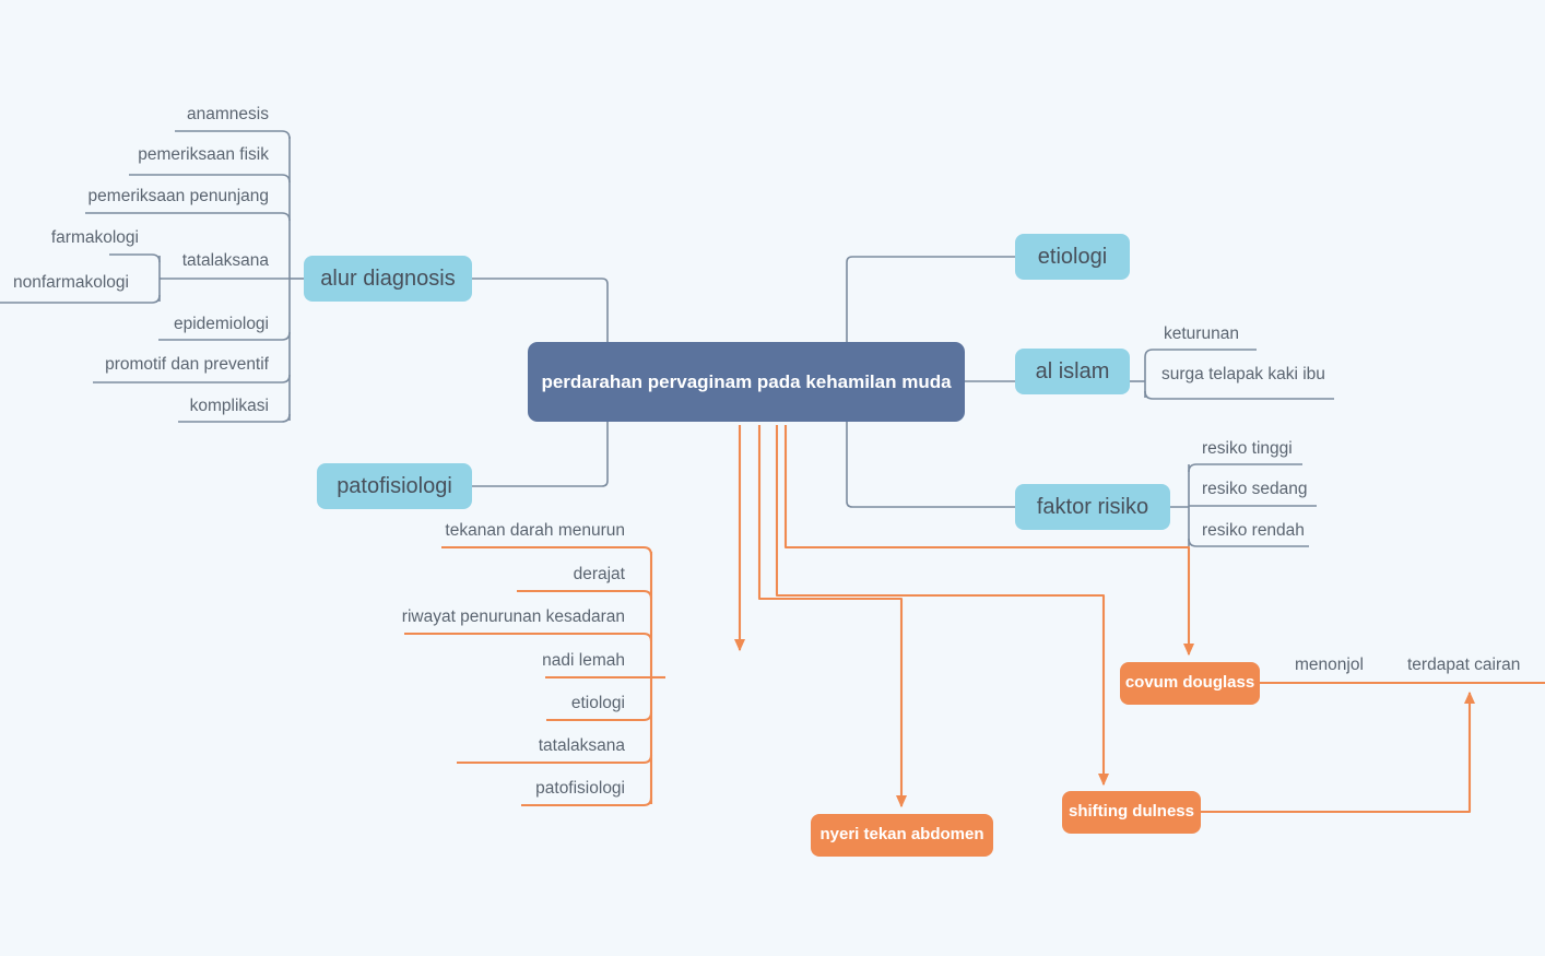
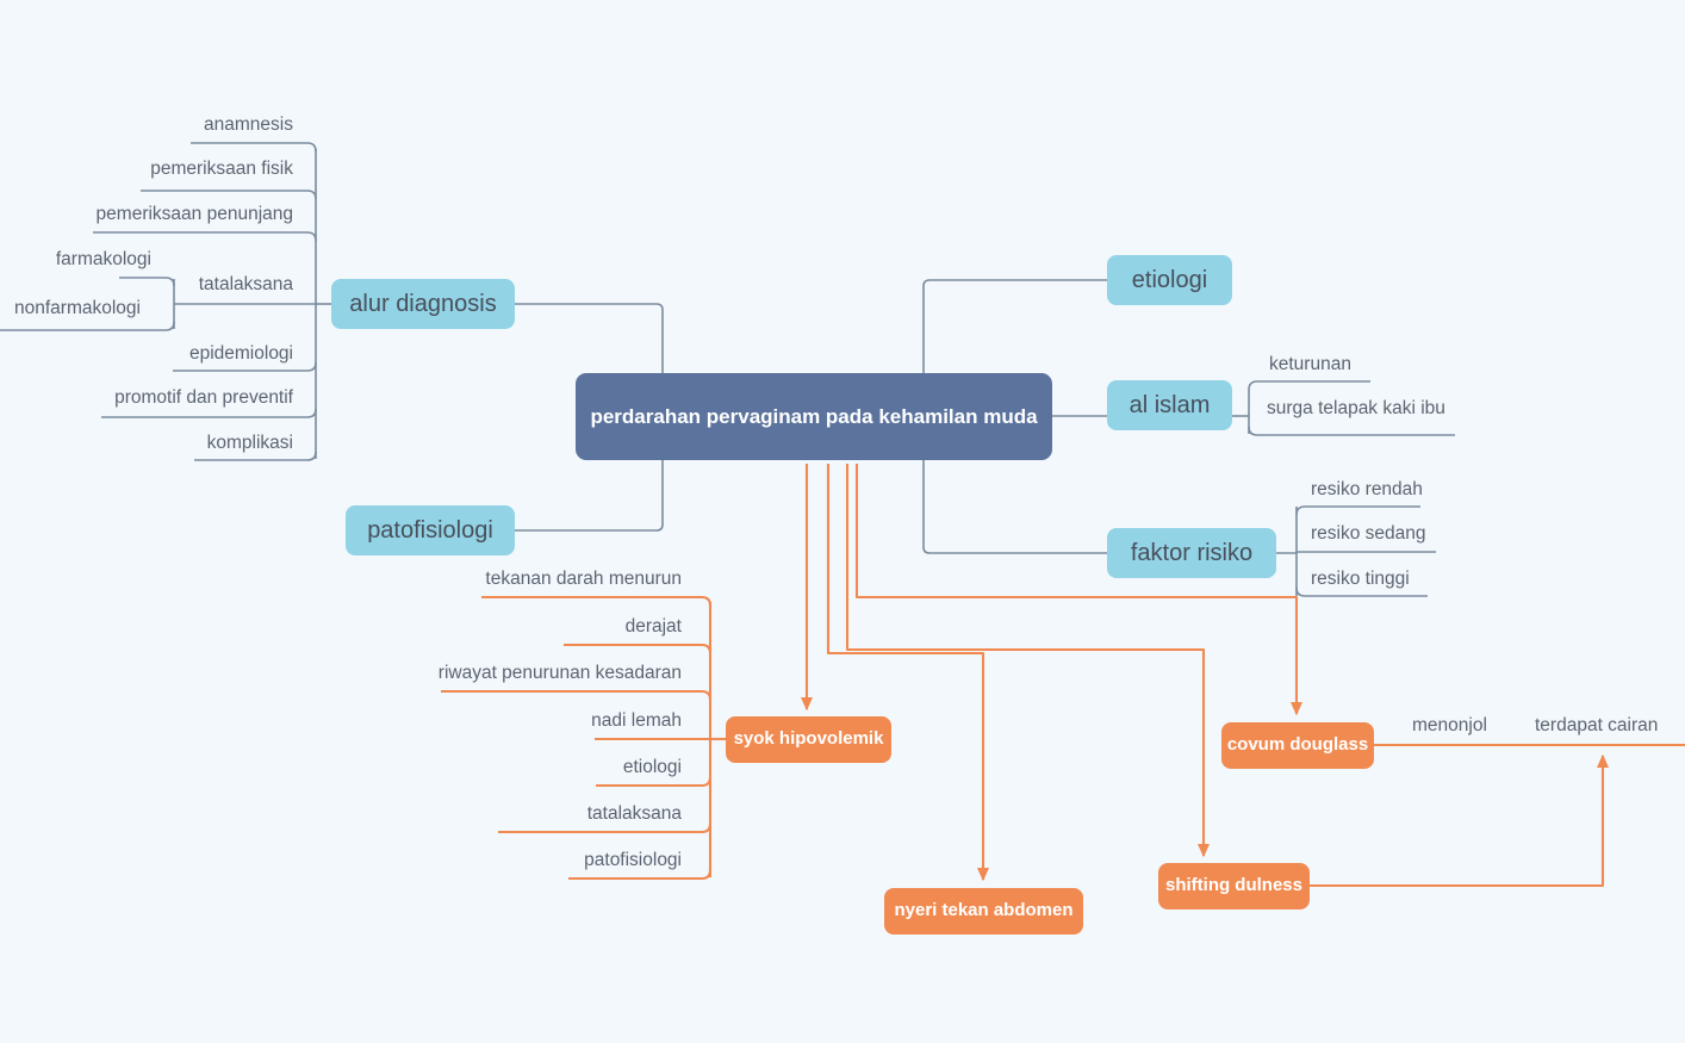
  perdarahan pervaginam pada kehamilan muda
  alur diagnosis
  patofisiologi
  etiologi
  al islam
  faktor risiko
+ syok hipovolemik
  nyeri tekan abdomen
  covum douglass
  shifting dulness
  anamnesis
  pemeriksaan fisik
  pemeriksaan penunjang
  tatalaksana
  epidemiologi
  promotif dan preventif
  komplikasi
  farmakologi
  nonfarmakologi
  keturunan
  surga telapak kaki ibu
- resiko tinggi
+ resiko rendah
  resiko sedang
- resiko rendah
+ resiko tinggi
  tekanan darah menurun
  derajat
  riwayat penurunan kesadaran
  nadi lemah
  etiologi
  tatalaksana
  patofisiologi
  menonjol
  terdapat cairan
